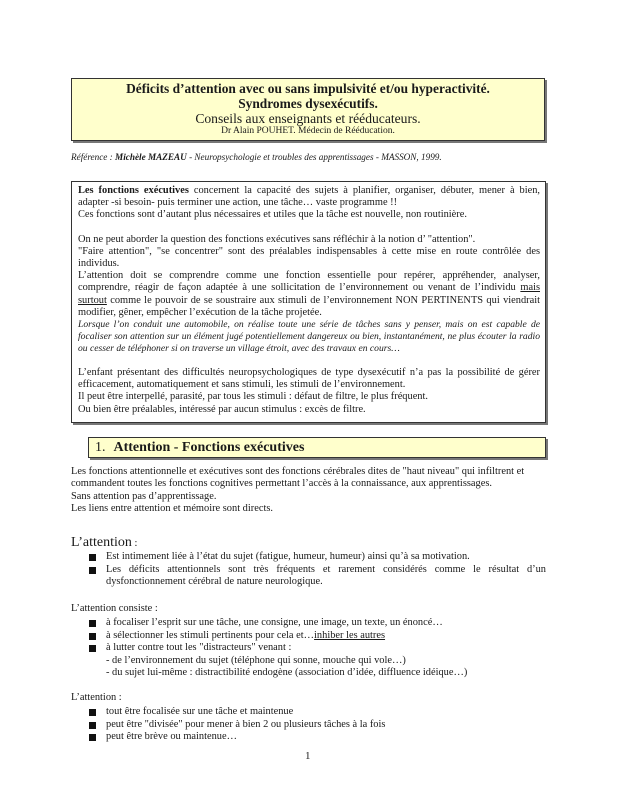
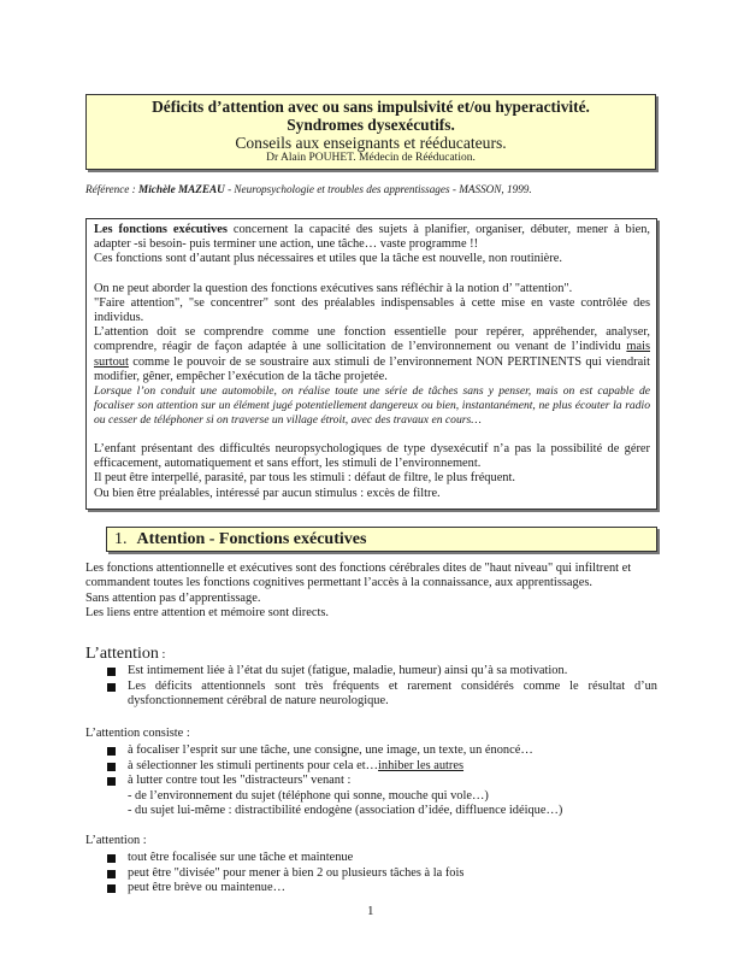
  Déficits d’attention avec ou sans impulsivité et/ou hyperactivité.
  Syndromes dysexécutifs.
  Conseils aux enseignants et rééducateurs.
  Dr Alain POUHET. Médecin de Rééducation.
  Référence : Michèle MAZEAU - Neuropsychologie et troubles des apprentissages - MASSON, 1999.
  Les fonctions exécutives concernent la capacité des sujets à planifier, organiser, débuter, mener à bien, adapter -si besoin- puis terminer une action, une tâche… vaste programme !!
  Ces fonctions sont d’autant plus nécessaires et utiles que la tâche est nouvelle, non routinière.
  On ne peut aborder la question des fonctions exécutives sans réfléchir à la notion d’ "attention".
- "Faire attention", "se concentrer" sont des préalables indispensables à cette mise en route contrôlée des individus.
+ "Faire attention", "se concentrer" sont des préalables indispensables à cette mise en vaste contrôlée des individus.
  L’attention doit se comprendre comme une fonction essentielle pour repérer, appréhender, analyser, comprendre, réagir de façon adaptée à une sollicitation de l’environnement ou venant de l’individu mais surtout comme le pouvoir de se soustraire aux stimuli de l’environnement NON PERTINENTS qui viendrait modifier, gêner, empêcher l’exécution de la tâche projetée.
  Lorsque l’on conduit une automobile, on réalise toute une série de tâches sans y penser, mais on est capable de focaliser son attention sur un élément jugé potentiellement dangereux ou bien, instantanément, ne plus écouter la radio ou cesser de téléphoner si on traverse un village étroit, avec des travaux en cours…
- L’enfant présentant des difficultés neuropsychologiques de type dysexécutif n’a pas la possibilité de gérer efficacement, automatiquement et sans stimuli, les stimuli de l’environnement.
+ L’enfant présentant des difficultés neuropsychologiques de type dysexécutif n’a pas la possibilité de gérer efficacement, automatiquement et sans effort, les stimuli de l’environnement.
  Il peut être interpellé, parasité, par tous les stimuli : défaut de filtre, le plus fréquent.
  Ou bien être préalables, intéressé par aucun stimulus : excès de filtre.
  1. Attention - Fonctions exécutives
  Les fonctions attentionnelle et exécutives sont des fonctions cérébrales dites de "haut niveau" qui infiltrent et commandent toutes les fonctions cognitives permettant l’accès à la connaissance, aux apprentissages.
  Sans attention pas d’apprentissage.
  Les liens entre attention et mémoire sont directs.
  L’attention :
- Est intimement liée à l’état du sujet (fatigue, humeur, humeur) ainsi qu’à sa motivation.
+ Est intimement liée à l’état du sujet (fatigue, maladie, humeur) ainsi qu’à sa motivation.
  Les déficits attentionnels sont très fréquents et rarement considérés comme le résultat d’un dysfonctionnement cérébral de nature neurologique.
  L’attention consiste :
  à focaliser l’esprit sur une tâche, une consigne, une image, un texte, un énoncé…
  à sélectionner les stimuli pertinents pour cela et…inhiber les autres
  à lutter contre tout les "distracteurs" venant :
  - de l’environnement du sujet (téléphone qui sonne, mouche qui vole…)
  - du sujet lui-même : distractibilité endogène (association d’idée, diffluence idéique…)
  L’attention :
  tout être focalisée sur une tâche et maintenue
  peut être "divisée" pour mener à bien 2 ou plusieurs tâches à la fois
  peut être brève ou maintenue…
  1
